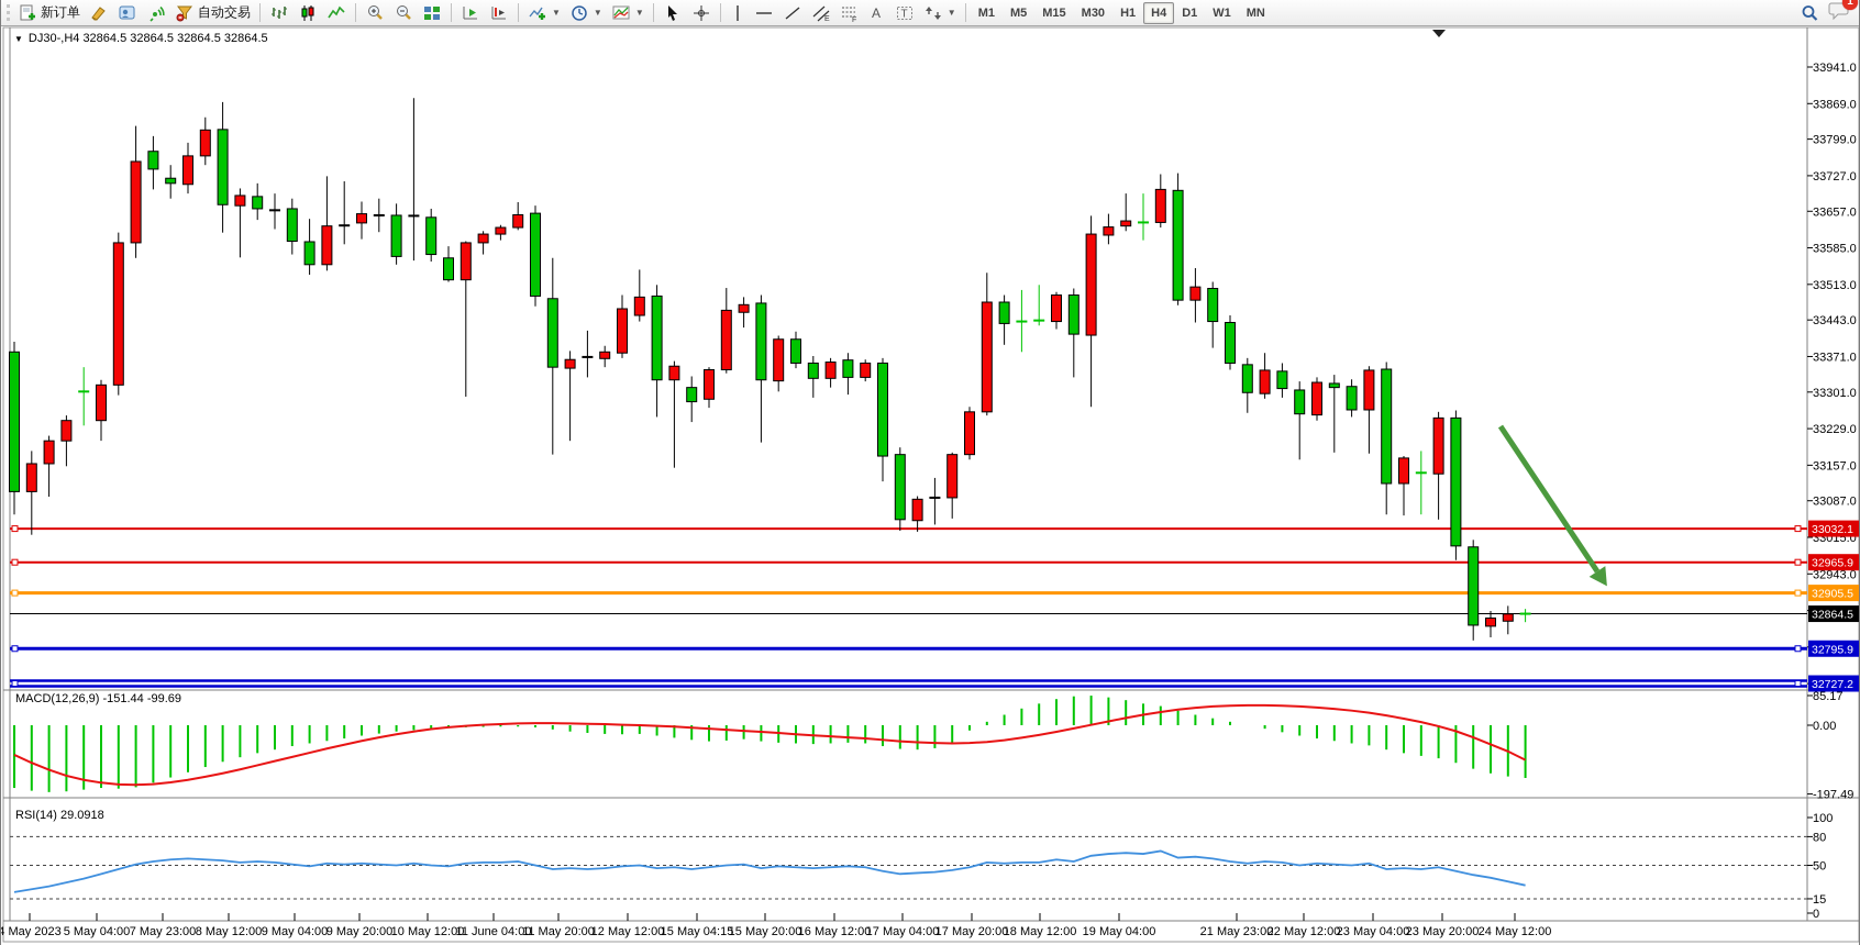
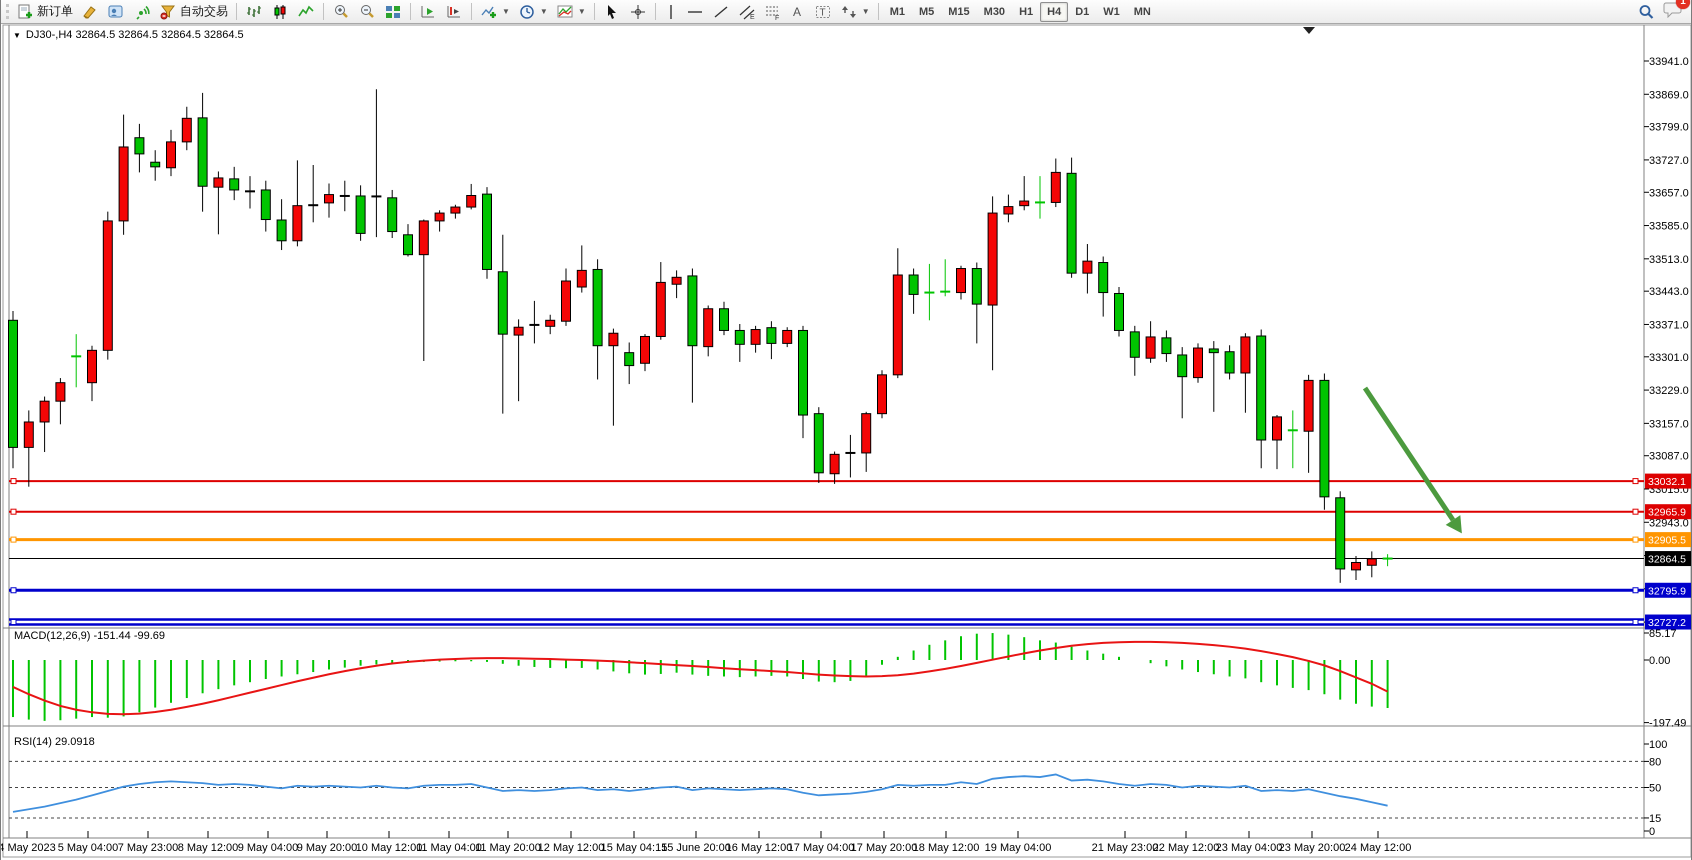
  新订单
  自动交易
  ▼
  ▼
  ▼
  A
  T
  ▼
  M1
  M5
  M15
  M30
  H1
  H4
  D1
  W1
  MN
  1
  33941.0
  33869.0
  33799.0
  33727.0
  33657.0
  33585.0
  33513.0
  33443.0
  33371.0
  33301.0
  33229.0
  33157.0
  33087.0
  33015.0
  32943.0
  85.17
  0.00
  -197.49
  100
  80
  50
  15
  0
  33032.1
  32965.9
  32905.5
  32864.5
  32795.9
  32727.2
  4 May 2023
  5 May 04:00
  7 May 23:00
  8 May 12:00
  9 May 04:00
  9 May 20:00
  10 May 12:00
- 11 June 04:00
+ 11 May 04:00
  11 May 20:00
  12 May 12:00
  15 May 04:15
- 15 May 20:00
+ 15 June 20:00
  16 May 12:00
  17 May 04:00
  17 May 20:00
  18 May 12:00
  19 May 04:00
  21 May 23:00
  22 May 12:00
  23 May 04:00
  23 May 20:00
  24 May 12:00
  ▼
  DJ30-,H4 32864.5 32864.5 32864.5 32864.5
  MACD(12,26,9) -151.44 -99.69
  RSI(14) 29.0918
